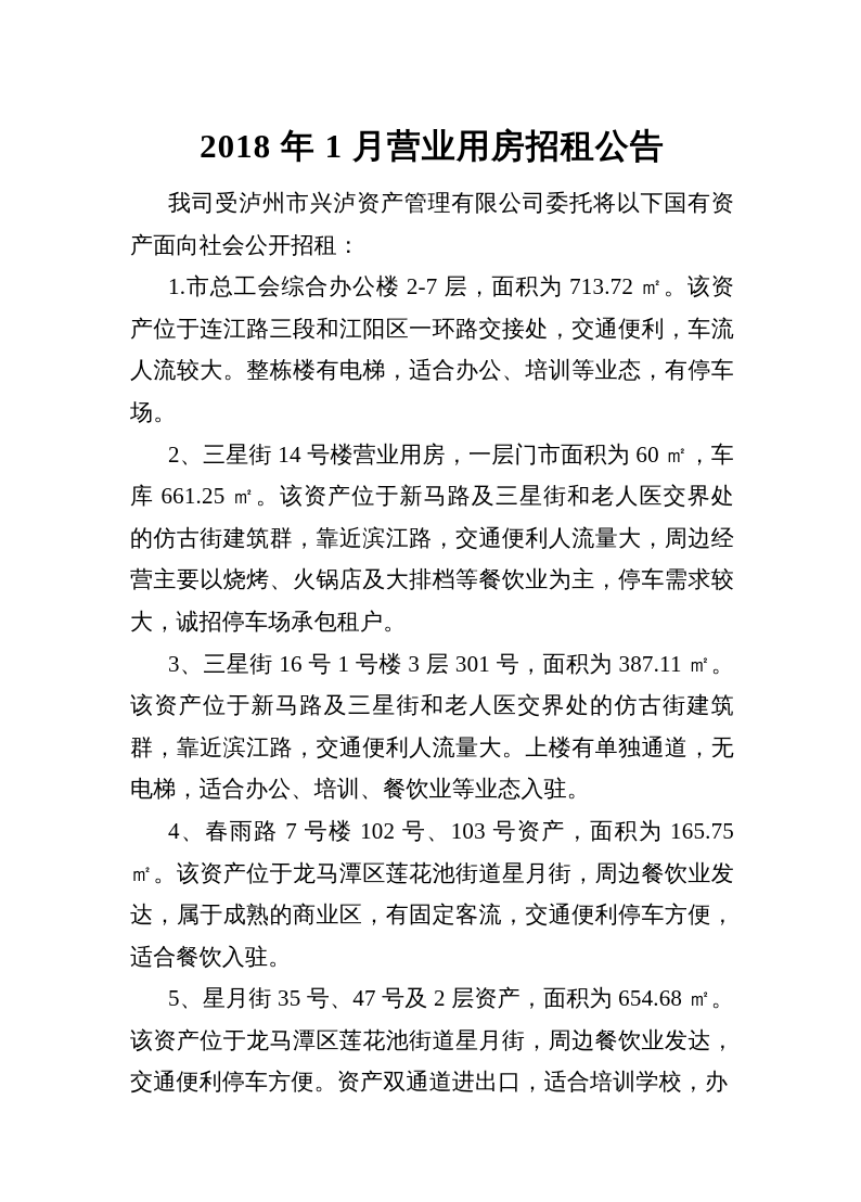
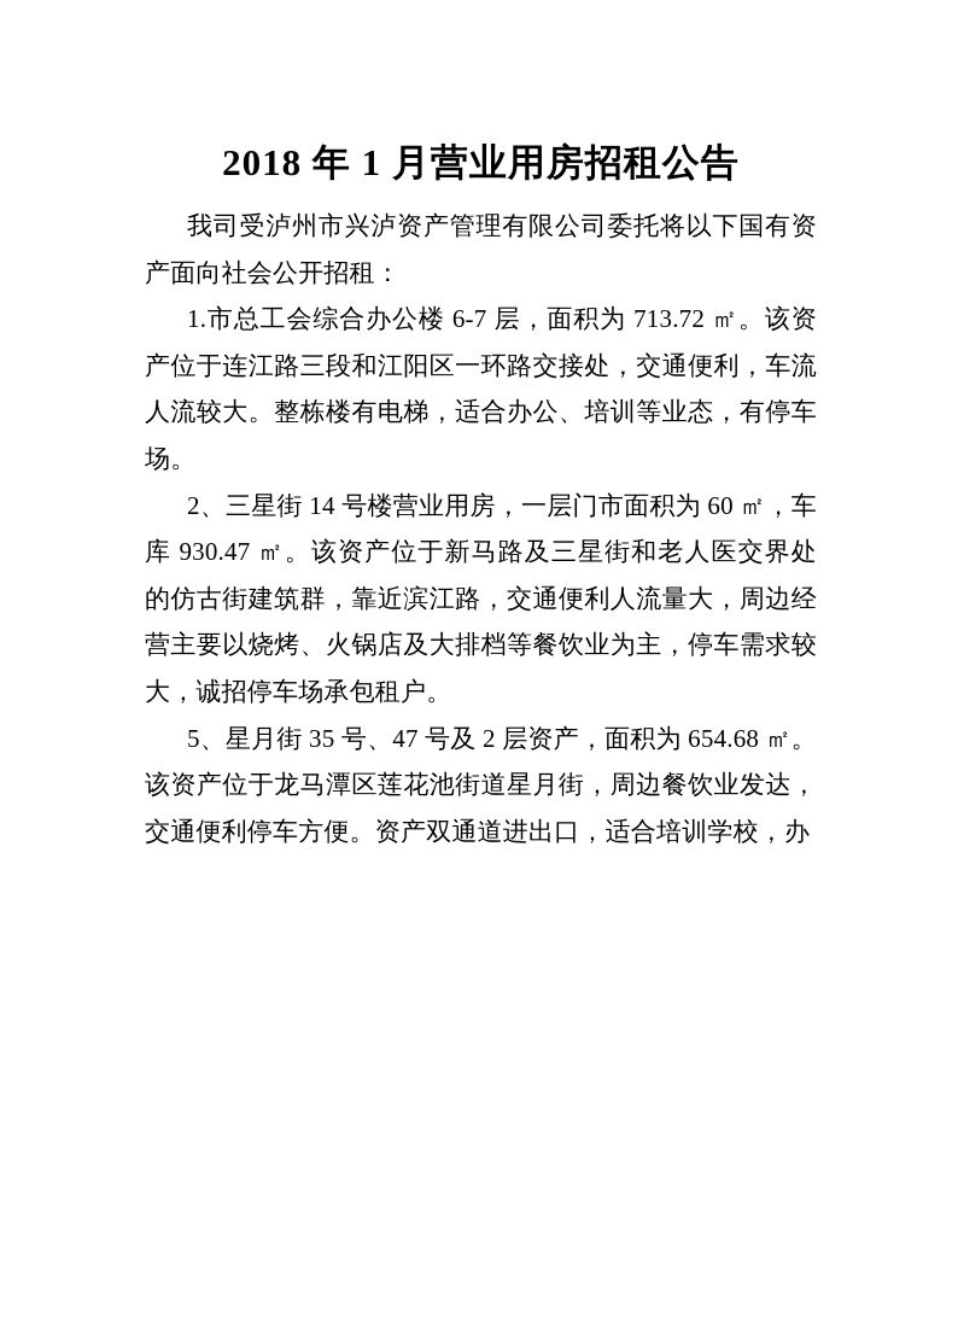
  2018 年 1 月营业用房招租公告
  我司受泸州市兴泸资产管理有限公司委托将以下国有资产面向社会公开招租：
- 1.市总工会综合办公楼 2-7 层，面积为 713.72 ㎡。该资产位于连江路三段和江阳区一环路交接处，交通便利，车流人流较大。整栋楼有电梯，适合办公、培训等业态，有停车场。
+ 1.市总工会综合办公楼 6-7 层，面积为 713.72 ㎡。该资产位于连江路三段和江阳区一环路交接处，交通便利，车流人流较大。整栋楼有电梯，适合办公、培训等业态，有停车场。
- 2、三星街 14 号楼营业用房，一层门市面积为 60 ㎡，车库 661.25 ㎡。该资产位于新马路及三星街和老人医交界处的仿古街建筑群，靠近滨江路，交通便利人流量大，周边经营主要以烧烤、火锅店及大排档等餐饮业为主，停车需求较大，诚招停车场承包租户。
+ 2、三星街 14 号楼营业用房，一层门市面积为 60 ㎡，车库 930.47 ㎡。该资产位于新马路及三星街和老人医交界处的仿古街建筑群，靠近滨江路，交通便利人流量大，周边经营主要以烧烤、火锅店及大排档等餐饮业为主，停车需求较大，诚招停车场承包租户。
- 3、三星街 16 号 1 号楼 3 层 301 号，面积为 387.11 ㎡。该资产位于新马路及三星街和老人医交界处的仿古街建筑群，靠近滨江路，交通便利人流量大。上楼有单独通道，无电梯，适合办公、培训、餐饮业等业态入驻。
- 4、春雨路 7 号楼 102 号、103 号资产，面积为 165.75 ㎡。该资产位于龙马潭区莲花池街道星月街，周边餐饮业发达，属于成熟的商业区，有固定客流，交通便利停车方便，适合餐饮入驻。
  5、星月街 35 号、47 号及 2 层资产，面积为 654.68 ㎡。该资产位于龙马潭区莲花池街道星月街，周边餐饮业发达，交通便利停车方便。资产双通道进出口，适合培训学校，办
